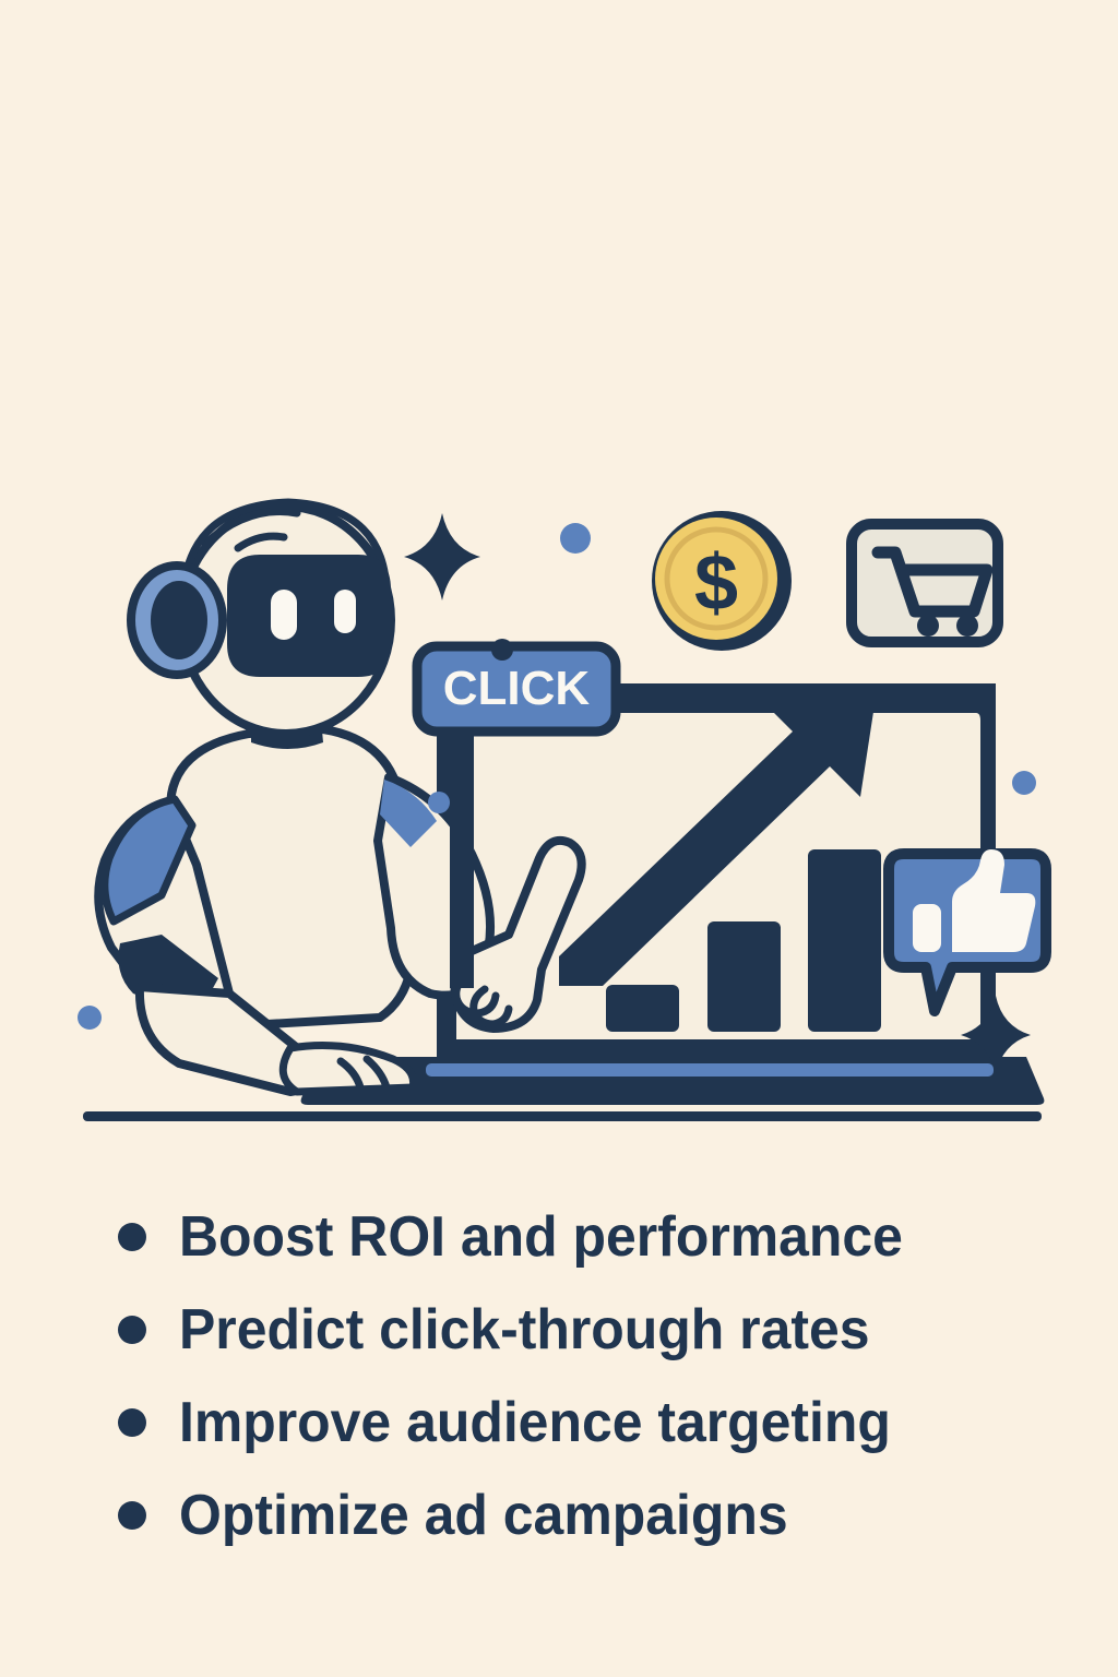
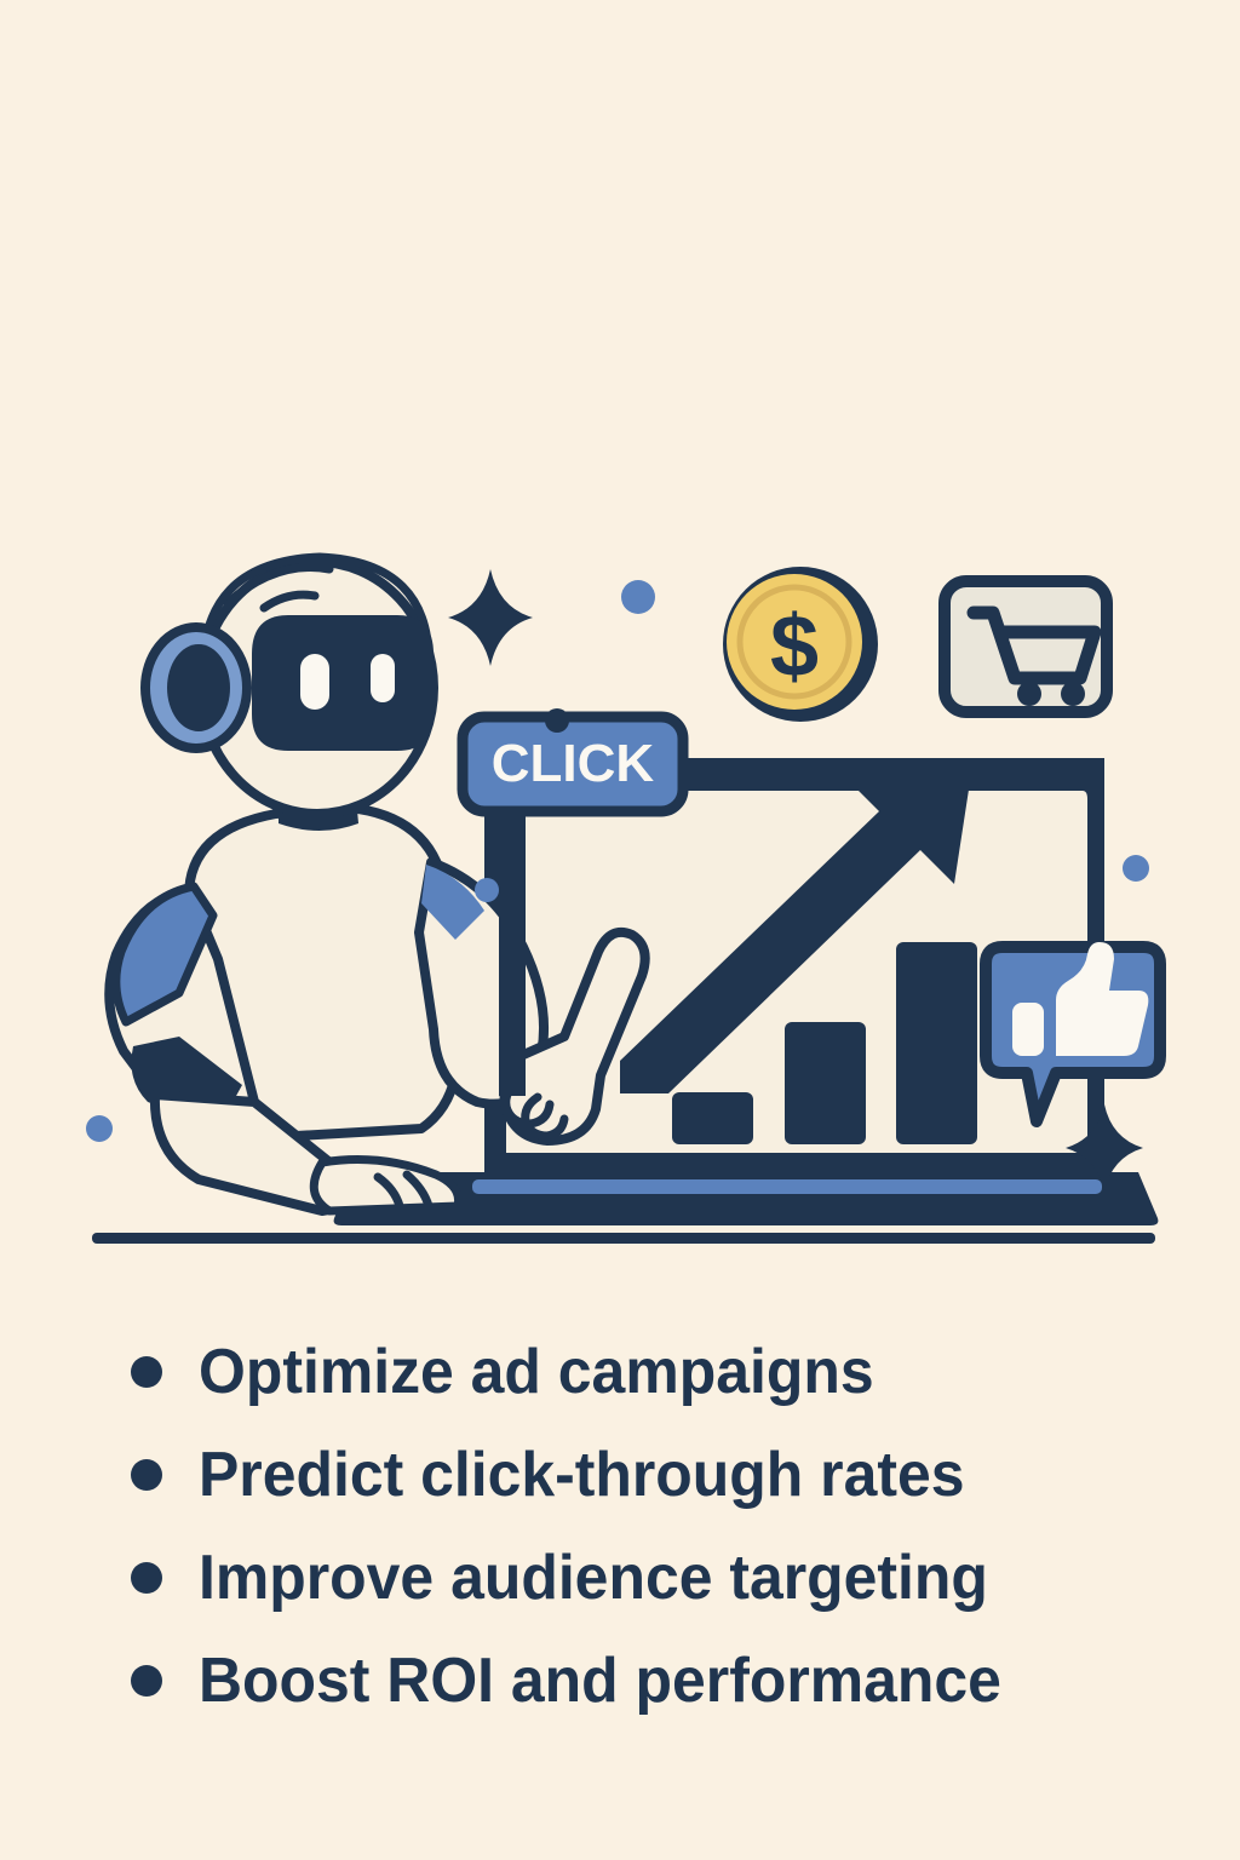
  CLICK
  $
- Boost ROI and performance
+ Optimize ad campaigns
  Predict click-through rates
  Improve audience targeting
- Optimize ad campaigns
+ Boost ROI and performance
